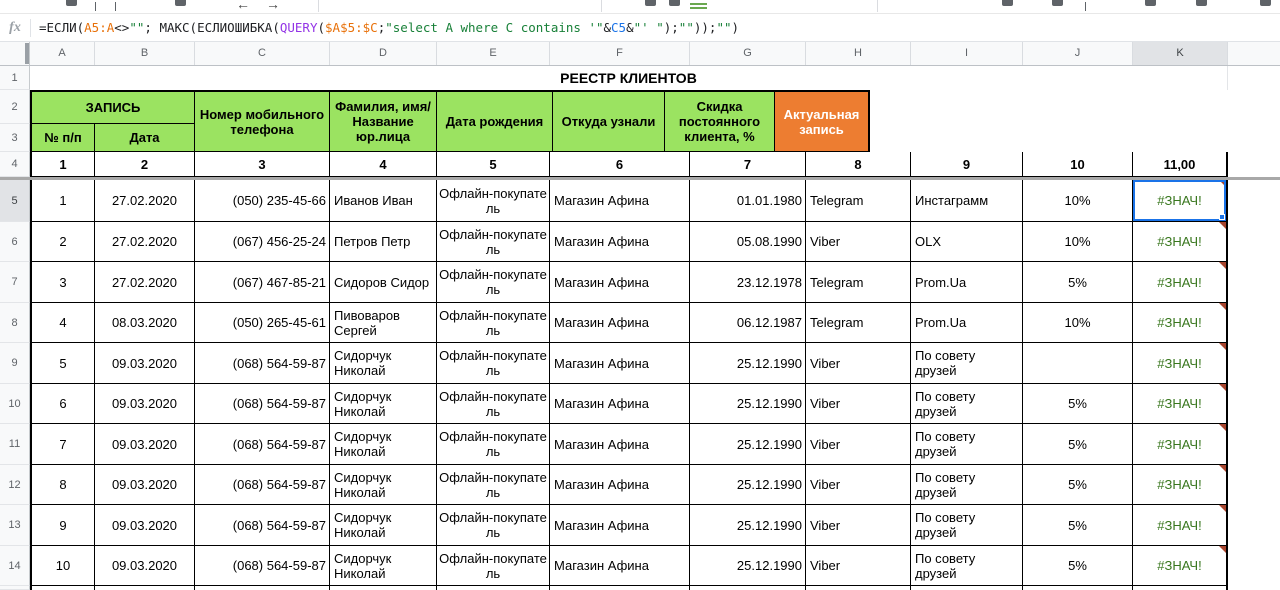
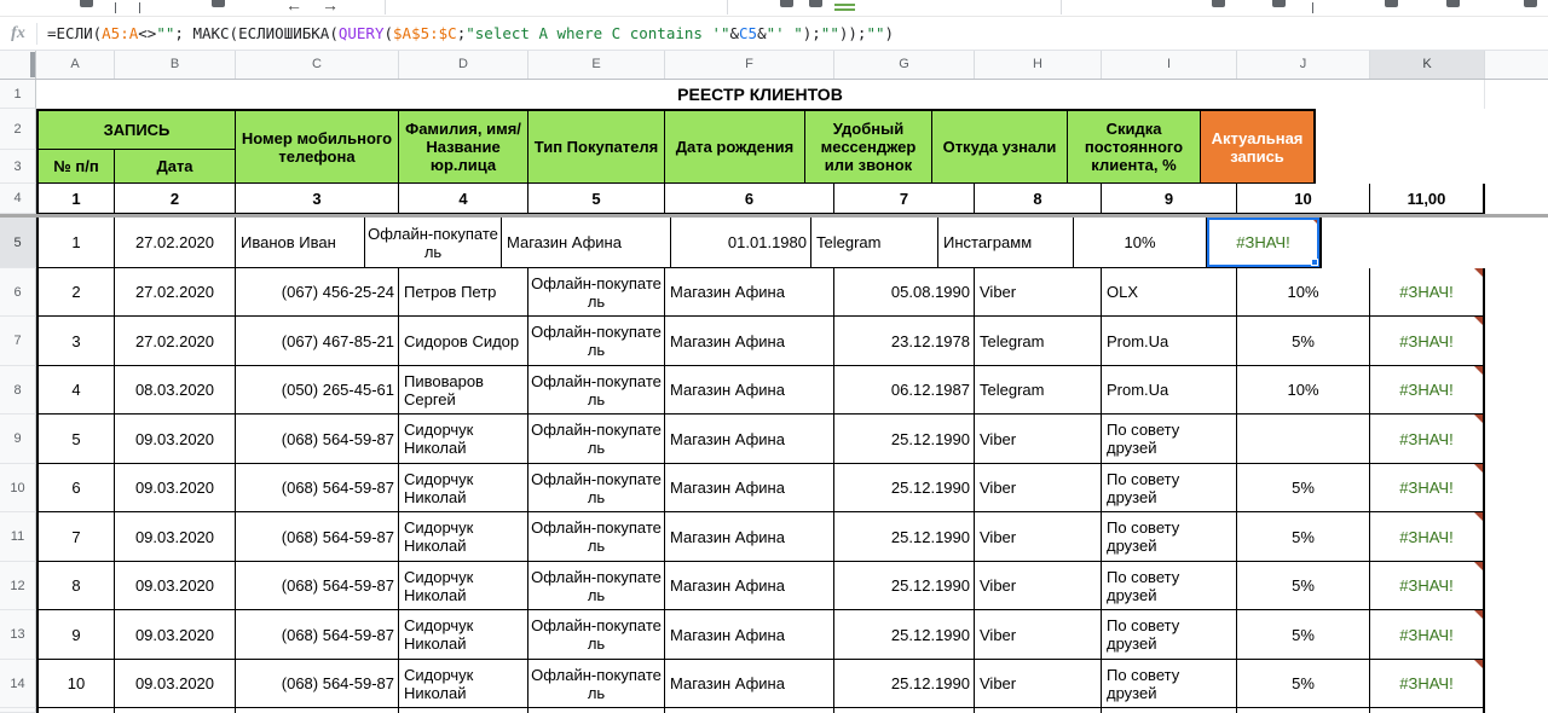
  ←
  →
  fx
  =ЕСЛИ(A5:A<>""; МАКС(ЕСЛИОШИБКА(QUERY($A$5:$C;"select A where C contains '"&C5&"' ");""));"")
  A
  B
  C
  D
  E
  F
  G
  H
  I
  J
  K
  1
  РЕЕСТР КЛИЕНТОВ
  2
  3
  ЗАПИСЬ
  № п/п
  Дата
  Номер мобильного телефона
  Фамилия, имя/ Название юр.лица
+ Тип Покупателя
  Дата рождения
+ Удобный мессенджер или звонок
  Откуда узнали
  Скидка постоянного клиента, %
  Актуальная запись
  4
  1
  2
  3
  4
  5
  6
  7
  8
  9
  10
  11,00
  5
  1
  27.02.2020
- (050) 235-45-66
  Иванов Иван
  Офлайн-покупатель
  Магазин Афина
  01.01.1980
  Telegram
  Инстаграмм
  10%
  #ЗНАЧ!
  6
  2
  27.02.2020
  (067) 456-25-24
  Петров Петр
  Офлайн-покупатель
  Магазин Афина
  05.08.1990
  Viber
  OLX
  10%
  #ЗНАЧ!
  7
  3
  27.02.2020
  (067) 467-85-21
  Сидоров Сидор
  Офлайн-покупатель
  Магазин Афина
  23.12.1978
  Telegram
  Prom.Ua
  5%
  #ЗНАЧ!
  8
  4
  08.03.2020
  (050) 265-45-61
  Пивоваров Сергей
  Офлайн-покупатель
  Магазин Афина
  06.12.1987
  Telegram
  Prom.Ua
  10%
  #ЗНАЧ!
  9
  5
  09.03.2020
  (068) 564-59-87
  Сидорчук Николай
  Офлайн-покупатель
  Магазин Афина
  25.12.1990
  Viber
  По совету друзей
  #ЗНАЧ!
  10
  6
  09.03.2020
  (068) 564-59-87
  Сидорчук Николай
  Офлайн-покупатель
  Магазин Афина
  25.12.1990
  Viber
  По совету друзей
  5%
  #ЗНАЧ!
  11
  7
  09.03.2020
  (068) 564-59-87
  Сидорчук Николай
  Офлайн-покупатель
  Магазин Афина
  25.12.1990
  Viber
  По совету друзей
  5%
  #ЗНАЧ!
  12
  8
  09.03.2020
  (068) 564-59-87
  Сидорчук Николай
  Офлайн-покупатель
  Магазин Афина
  25.12.1990
  Viber
  По совету друзей
  5%
  #ЗНАЧ!
  13
  9
  09.03.2020
  (068) 564-59-87
  Сидорчук Николай
  Офлайн-покупатель
  Магазин Афина
  25.12.1990
  Viber
  По совету друзей
  5%
  #ЗНАЧ!
  14
  10
  09.03.2020
  (068) 564-59-87
  Сидорчук Николай
  Офлайн-покупатель
  Магазин Афина
  25.12.1990
  Viber
  По совету друзей
  5%
  #ЗНАЧ!
